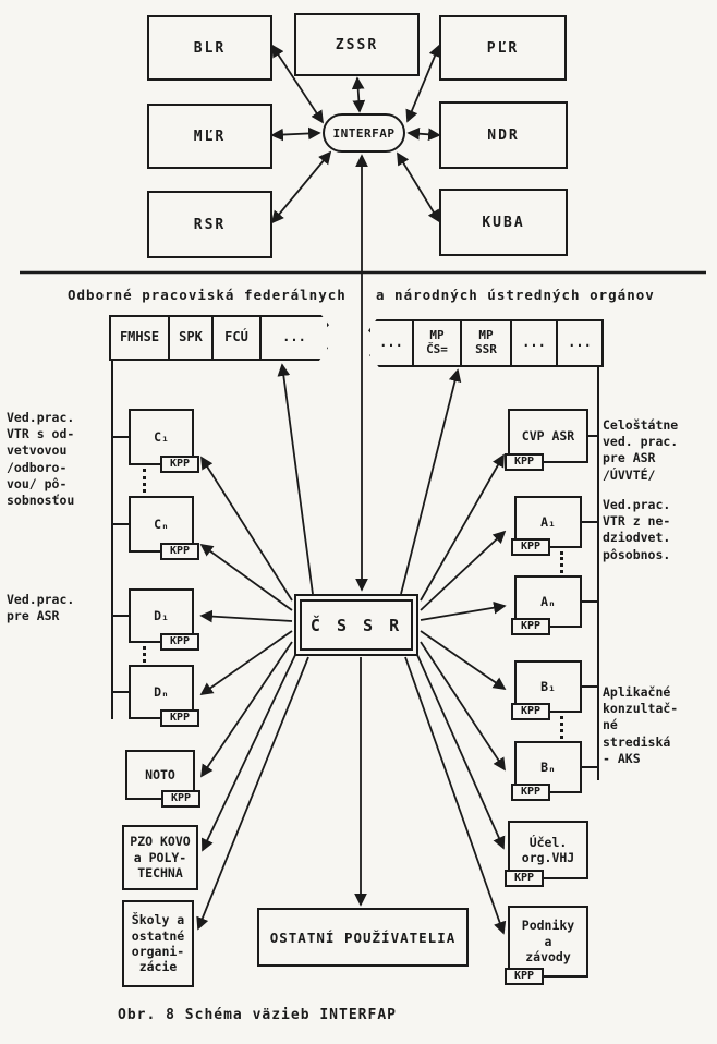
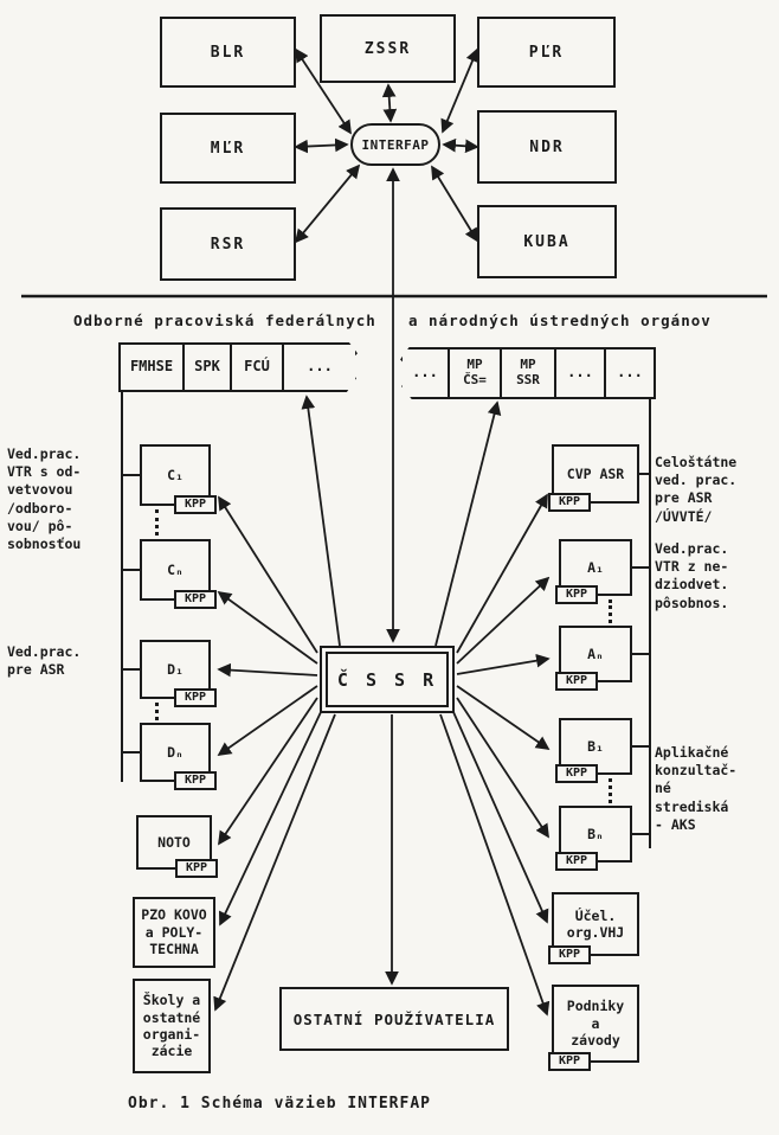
  BLR
  ZSSR
  PĽR
  MĽR
  NDR
  RSR
  KUBA
  INTERFAP
  Odborné pracoviská federálnych
  a národných ústredných orgánov
  FMHSE
  SPK
  FCÚ
  ...
  ...
  MP
  ČS=
  MP
  SSR
  ...
  ...
  Ved.prac.
  VTR s od-
  vetvovou
  /odboro-
  vou/ pô-
  sobnosťou
  Ved.prac.
  pre ASR
  Celoštátne
  ved. prac.
  pre ASR
  /ÚVVTÉ/
  Ved.prac.
  VTR z ne-
  dziodvet.
  pôsobnos.
  Aplikačné
  konzultač-
  né
  strediská
  - AKS
  C₁
  KPP
  Cₙ
  KPP
  D₁
  KPP
  Dₙ
  KPP
  NOTO
  KPP
  PZO KOVO
  a POLY-
  TECHNA
  Školy a
  ostatné
  organi-
  zácie
  CVP ASR
  KPP
  A₁
  KPP
  Aₙ
  KPP
  B₁
  KPP
  Bₙ
  KPP
  Účel.
  org.VHJ
  KPP
  Podniky
  a
  závody
  KPP
  Č S S R
  OSTATNÍ POUŽÍVATELIA
- Obr. 8 Schéma väzieb INTERFAP
+ Obr. 1 Schéma väzieb INTERFAP
